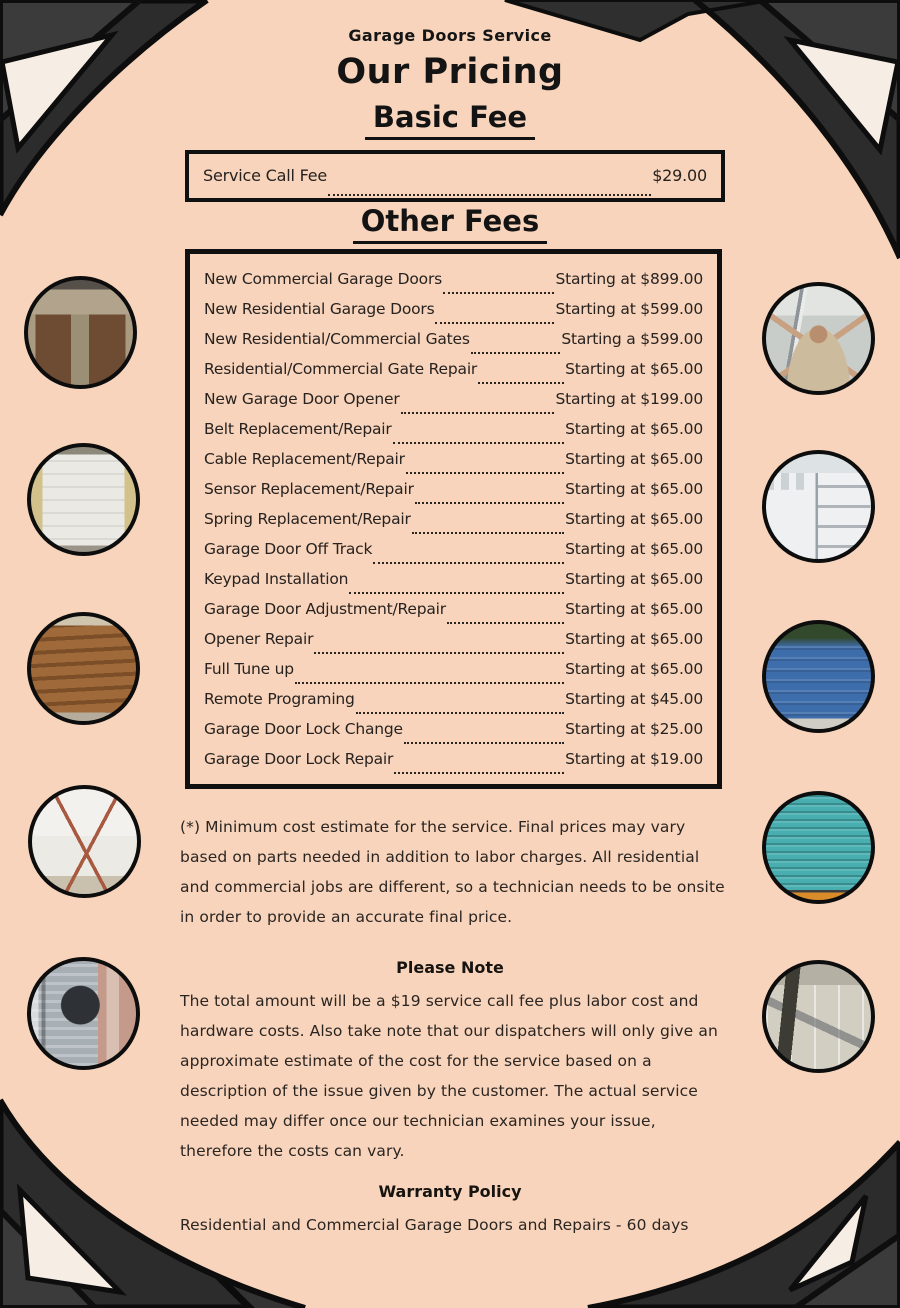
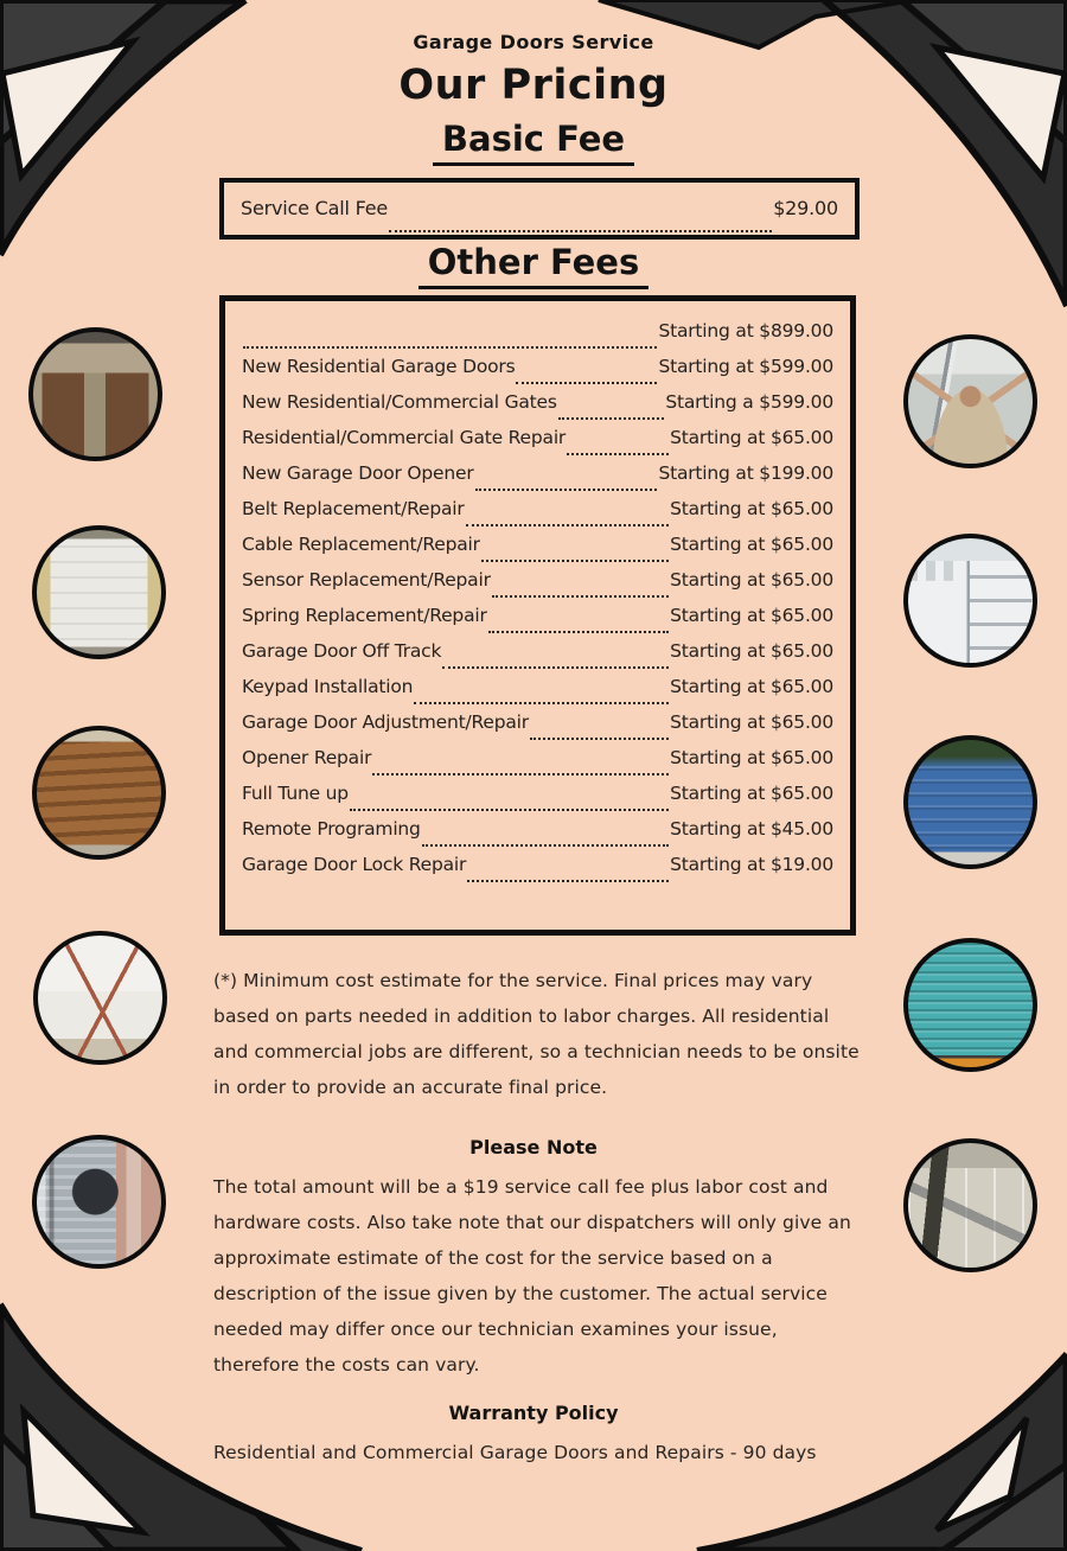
  Garage Doors Service
  Our Pricing
  Basic Fee
  Service Call Fee
  $29.00
  Other Fees
- New Commercial Garage Doors
  Starting at $899.00
  New Residential Garage Doors
  Starting at $599.00
  New Residential/Commercial Gates
  Starting a $599.00
  Residential/Commercial Gate Repair
  Starting at $65.00
  New Garage Door Opener
  Starting at $199.00
  Belt Replacement/Repair
  Starting at $65.00
  Cable Replacement/Repair
  Starting at $65.00
  Sensor Replacement/Repair
  Starting at $65.00
  Spring Replacement/Repair
  Starting at $65.00
  Garage Door Off Track
  Starting at $65.00
  Keypad Installation
  Starting at $65.00
  Garage Door Adjustment/Repair
  Starting at $65.00
  Opener Repair
  Starting at $65.00
  Full Tune up
  Starting at $65.00
  Remote Programing
  Starting at $45.00
- Garage Door Lock Change
- Starting at $25.00
  Garage Door Lock Repair
  Starting at $19.00
  (*) Minimum cost estimate for the service. Final prices may vary based on parts needed in addition to labor charges. All residential and commercial jobs are different, so a technician needs to be onsite in order to provide an accurate final price.
  Please Note
  The total amount will be a $19 service call fee plus labor cost and hardware costs. Also take note that our dispatchers will only give an approximate estimate of the cost for the service based on a description of the issue given by the customer. The actual service needed may differ once our technician examines your issue, therefore the costs can vary.
  Warranty Policy
- Residential and Commercial Garage Doors and Repairs - 60 days
+ Residential and Commercial Garage Doors and Repairs - 90 days
